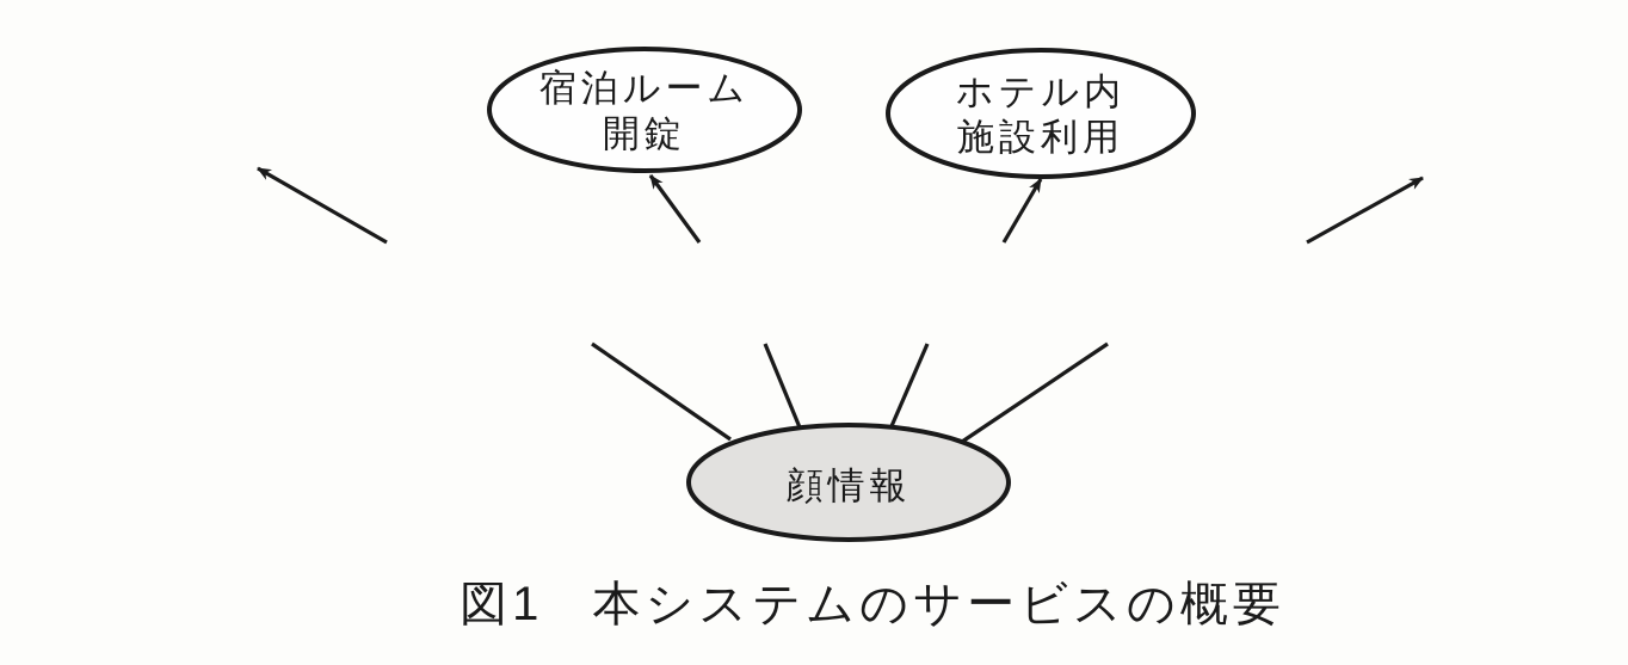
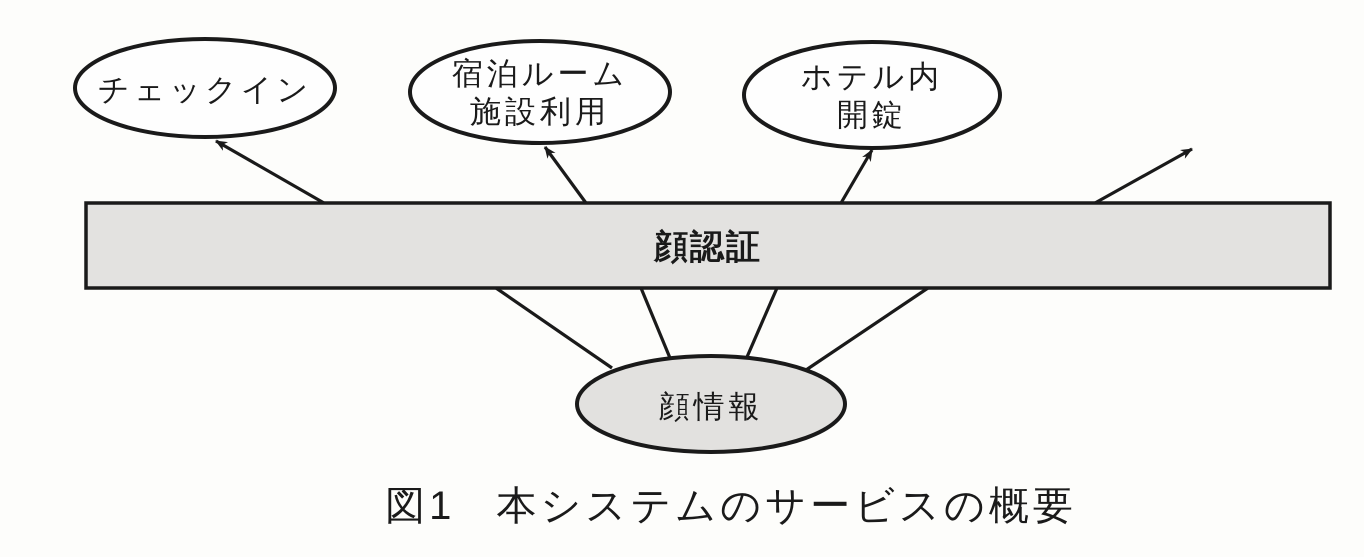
+ 顔認証
+ チェックイン
  宿泊ルーム
- 開錠
+ 施設利用
  ホテル内
- 施設利用
+ 開錠
  顔情報
  図1 本システムのサービスの概要
